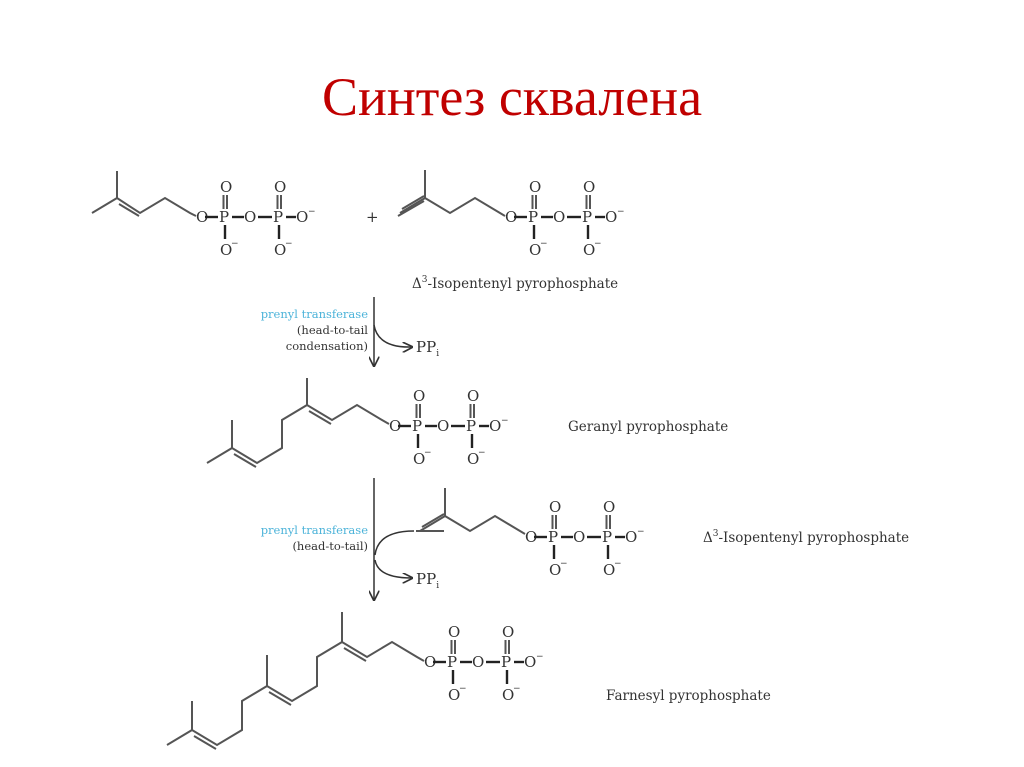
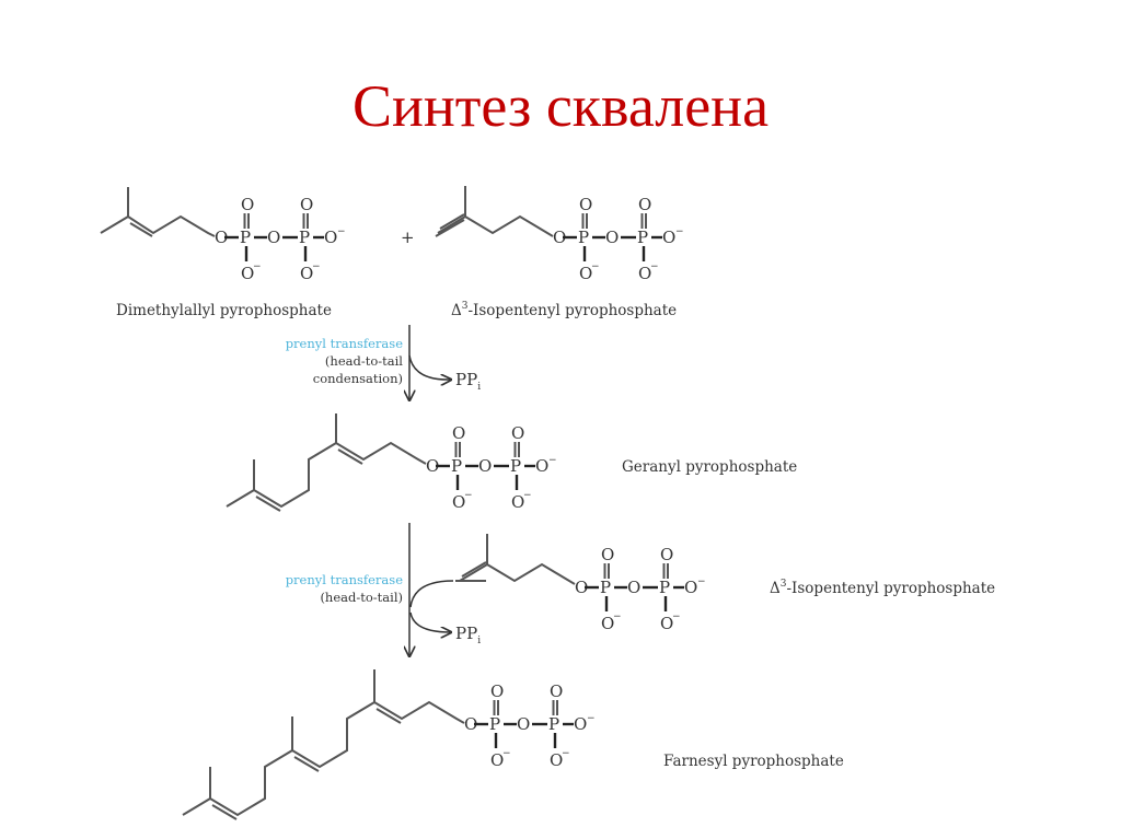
  Синтез сквалена
  O
+ Dimethylallyl pyrophosphate
  +
  O
  Δ3-Isopentenyl pyrophosphate
  prenyl transferase
  (head-to-tail
  condensation)
  PPi
  O
  Geranyl pyrophosphate
  prenyl transferase
  (head-to-tail)
  PPi
  O
  Δ3-Isopentenyl pyrophosphate
  O
  Farnesyl pyrophosphate
